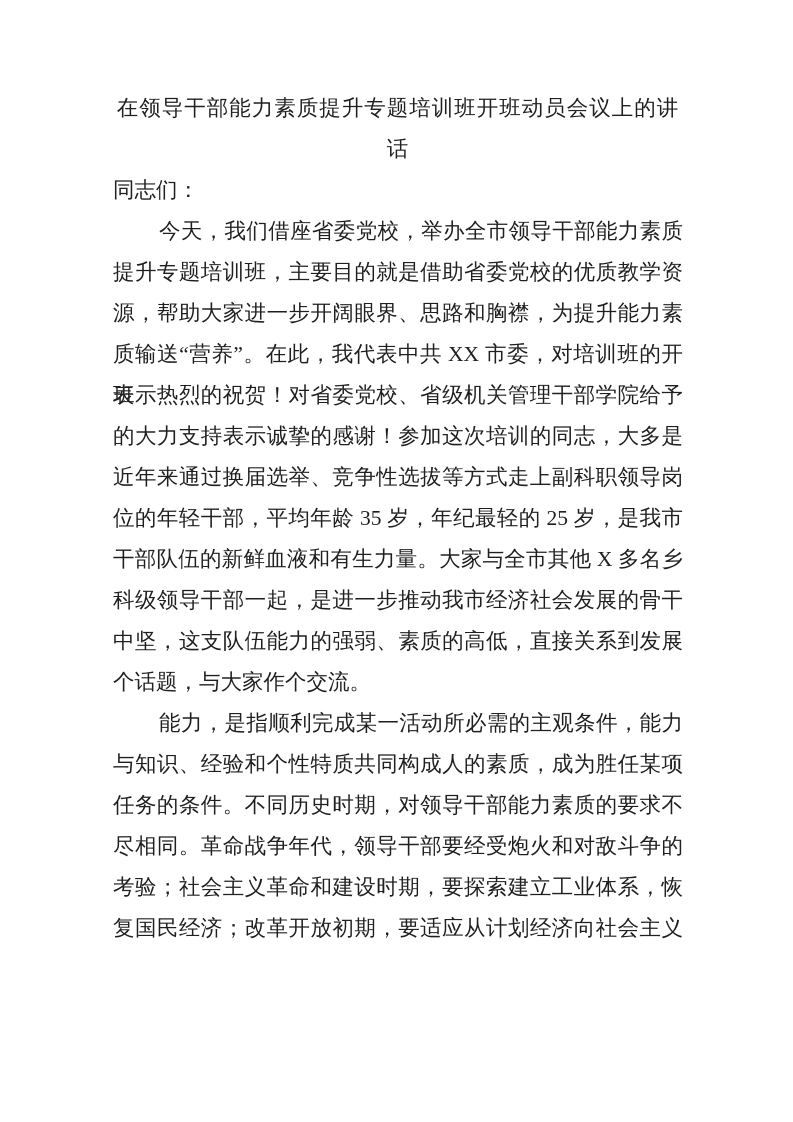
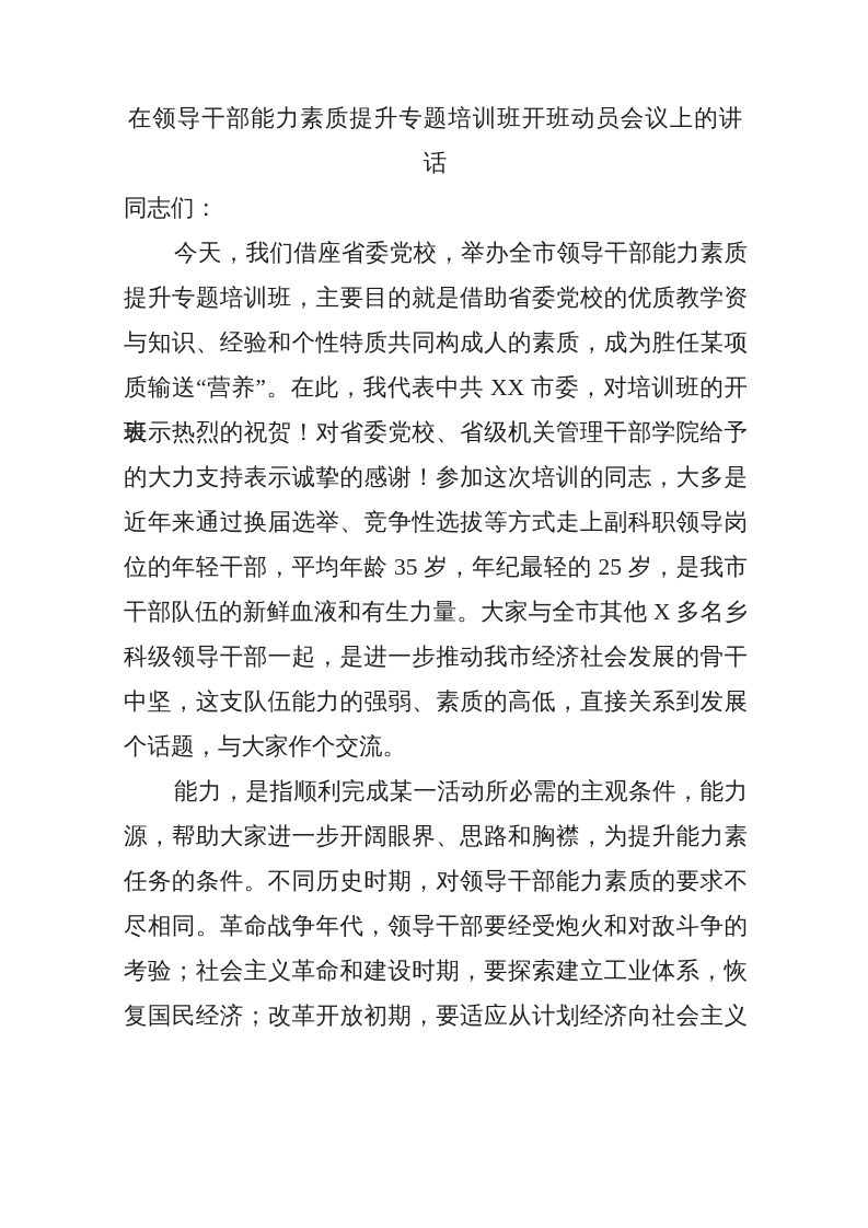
  在领导干部能力素质提升专题培训班开班动员会议上的讲
  话
  同志们：
  今天，我们借座省委党校，举办全市领导干部能力素质
  提升专题培训班，主要目的就是借助省委党校的优质教学资
- 源，帮助大家进一步开阔眼界、思路和胸襟，为提升能力素
+ 与知识、经验和个性特质共同构成人的素质，成为胜任某项
  质输送“营养”。在此，我代表中共 XX 市委，对培训班的开班
  表示热烈的祝贺！对省委党校、省级机关管理干部学院给予
  的大力支持表示诚挚的感谢！参加这次培训的同志，大多是
  近年来通过换届选举、竞争性选拔等方式走上副科职领导岗
  位的年轻干部，平均年龄 35 岁，年纪最轻的 25 岁，是我市
  干部队伍的新鲜血液和有生力量。大家与全市其他 X 多名乡
  科级领导干部一起，是进一步推动我市经济社会发展的骨干
  中坚，这支队伍能力的强弱、素质的高低，直接关系到发展
  个话题，与大家作个交流。
  能力，是指顺利完成某一活动所必需的主观条件，能力
- 与知识、经验和个性特质共同构成人的素质，成为胜任某项
+ 源，帮助大家进一步开阔眼界、思路和胸襟，为提升能力素
  任务的条件。不同历史时期，对领导干部能力素质的要求不
  尽相同。革命战争年代，领导干部要经受炮火和对敌斗争的
  考验；社会主义革命和建设时期，要探索建立工业体系，恢
  复国民经济；改革开放初期，要适应从计划经济向社会主义
